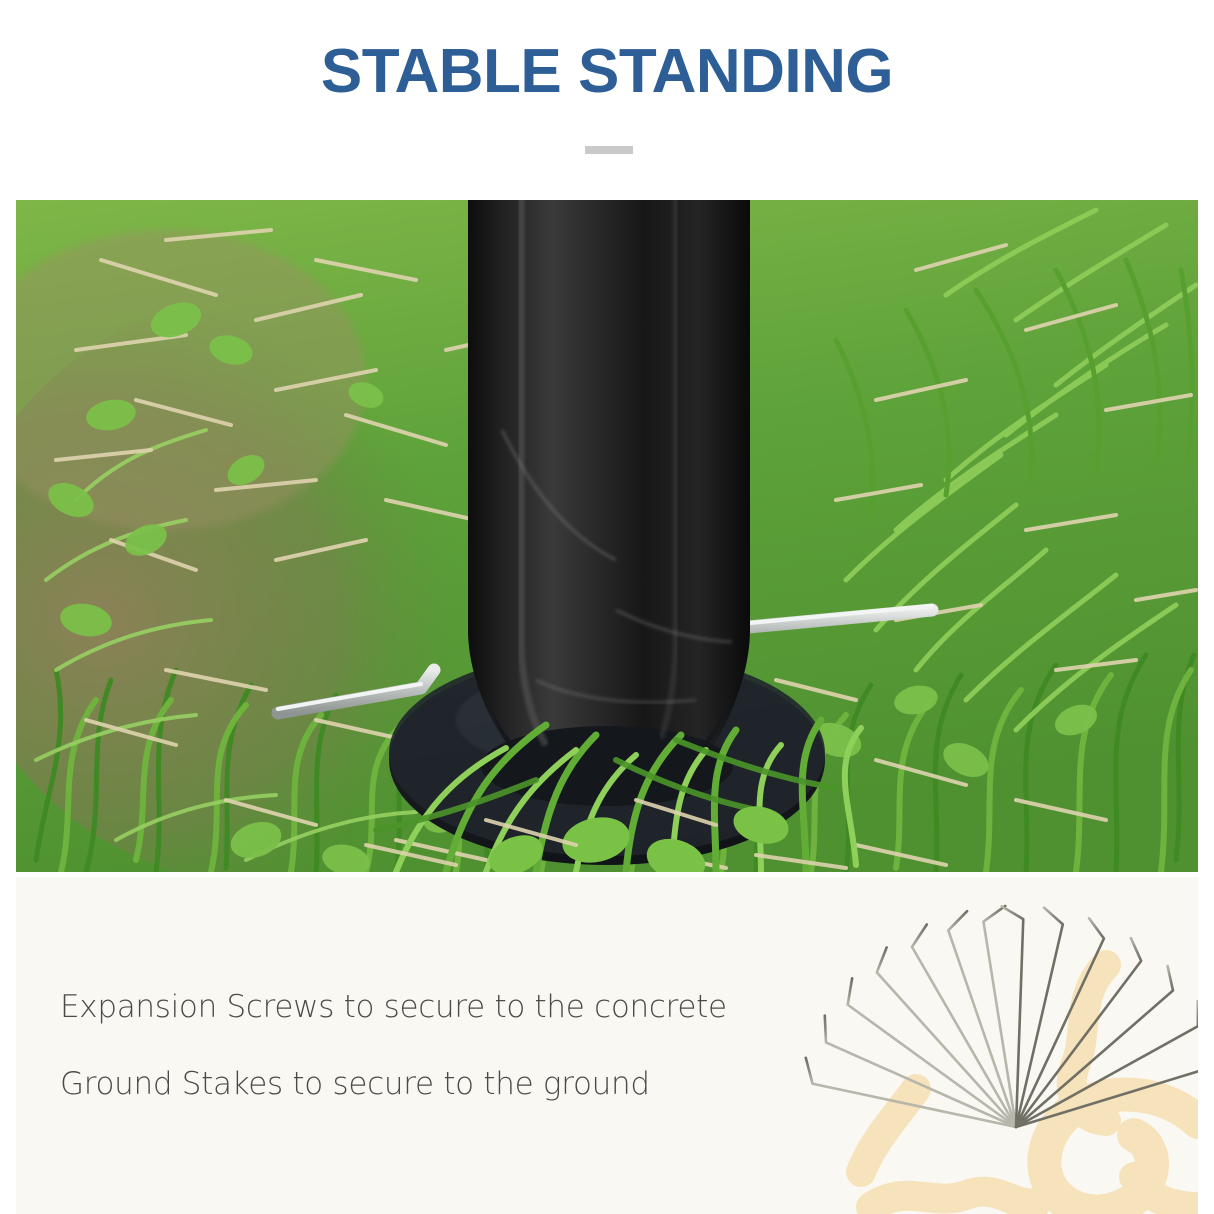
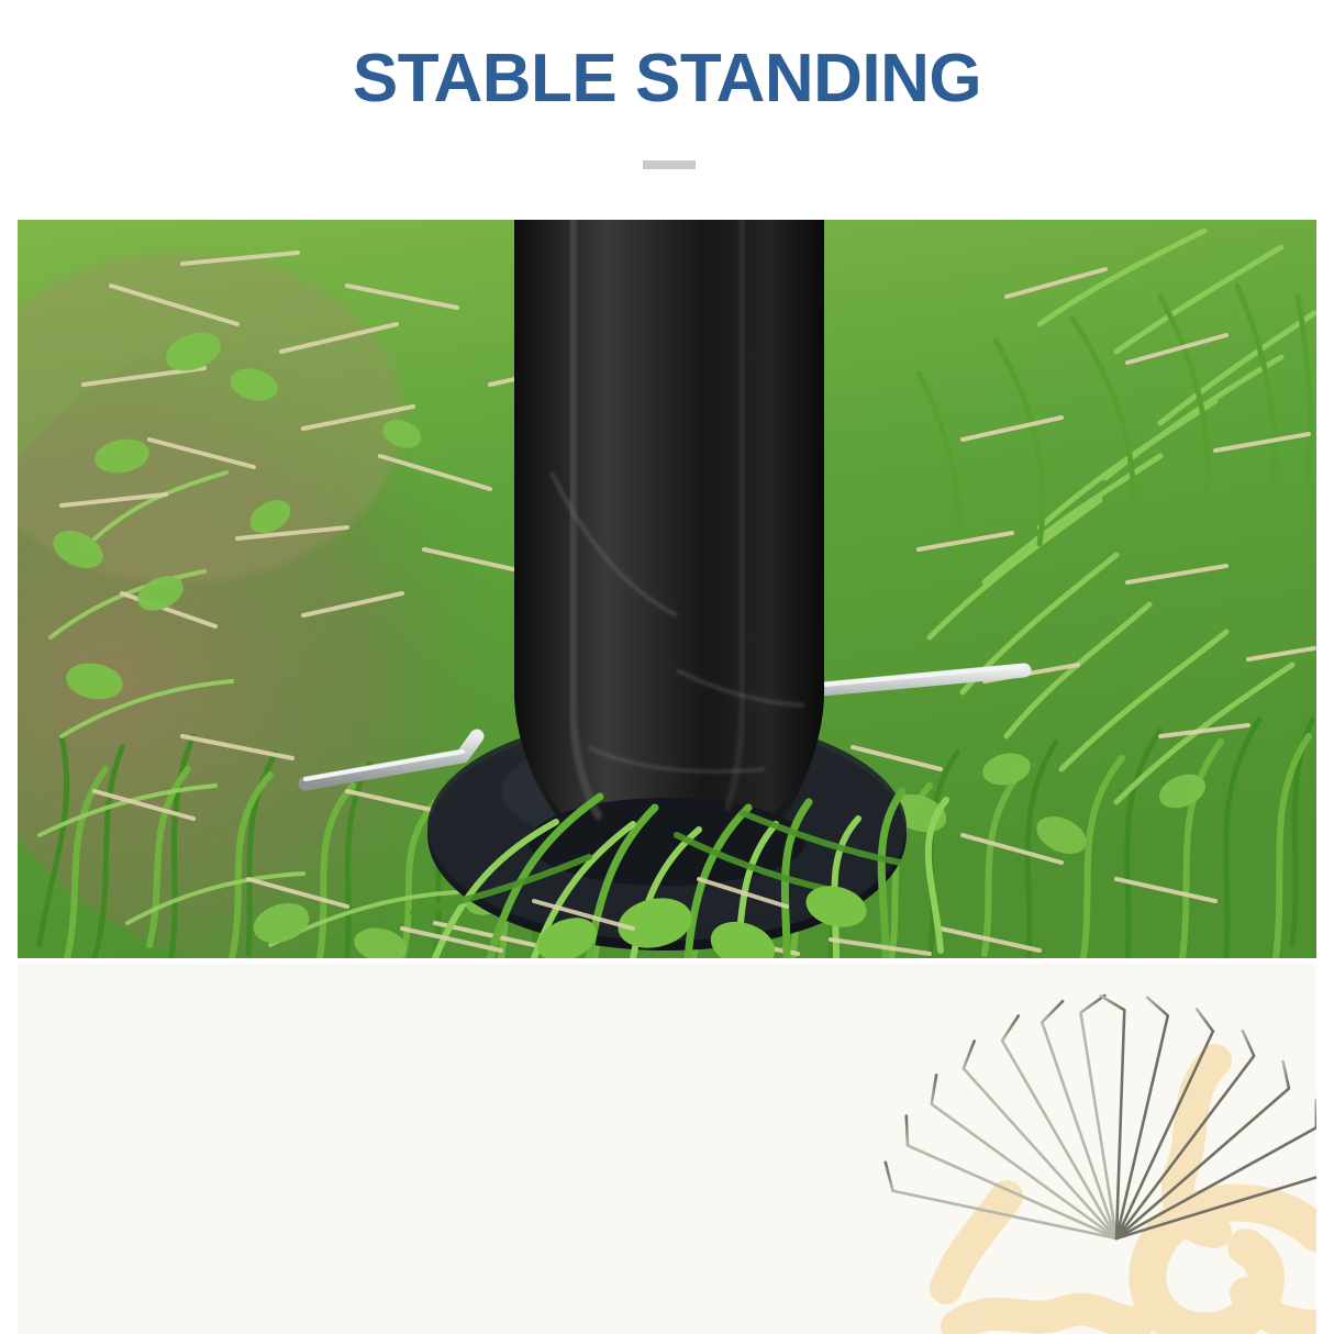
  STABLE STANDING
- Expansion Screws to secure to the concrete
- Ground Stakes to secure to the ground
